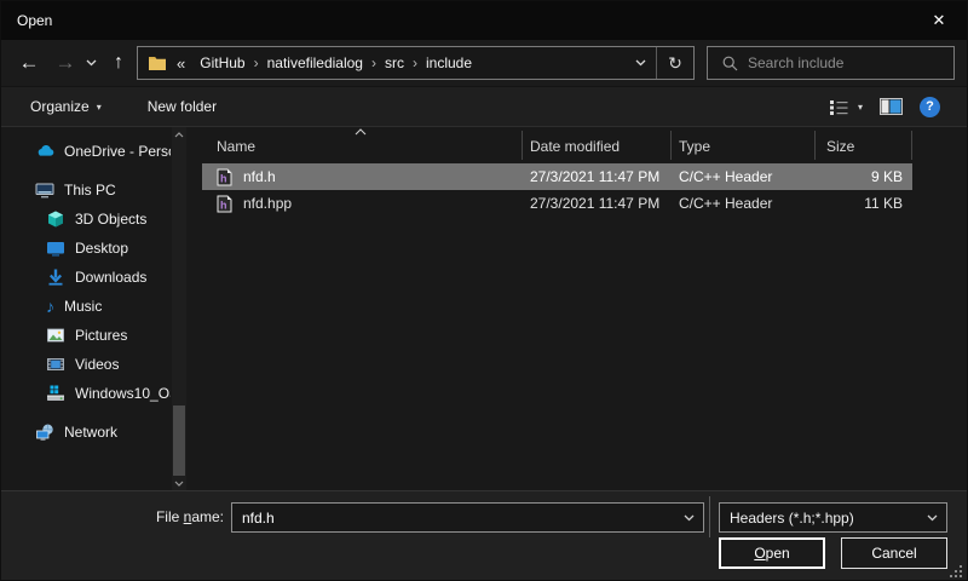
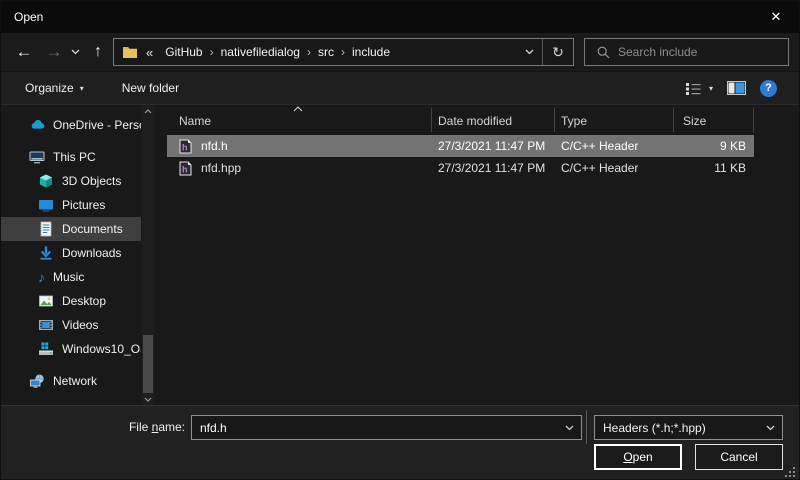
  Open
  ✕
  ←
  →
  ↑
  «
  GitHub
  ›
  nativefiledialog
  ›
  src
  ›
  include
  ↻
  Search include
  Organize
  ▾
  New folder
  ▾
  ?
  OneDrive - Pers
  This PC
  3D Objects
- Desktop
+ Pictures
+ Documents
  Downloads
  ♪
  Music
- Pictures
+ Desktop
  Videos
  Windows10_O
  Network
  Name
  Date modified
  Type
  Size
  h
  nfd.h
  27/3/2021 11:47 PM
  C/C++ Header
  9 KB
  h
  nfd.hpp
  27/3/2021 11:47 PM
  C/C++ Header
  11 KB
  File name:
  nfd.h
  Headers (*.h;*.hpp)
  Open
  Cancel
